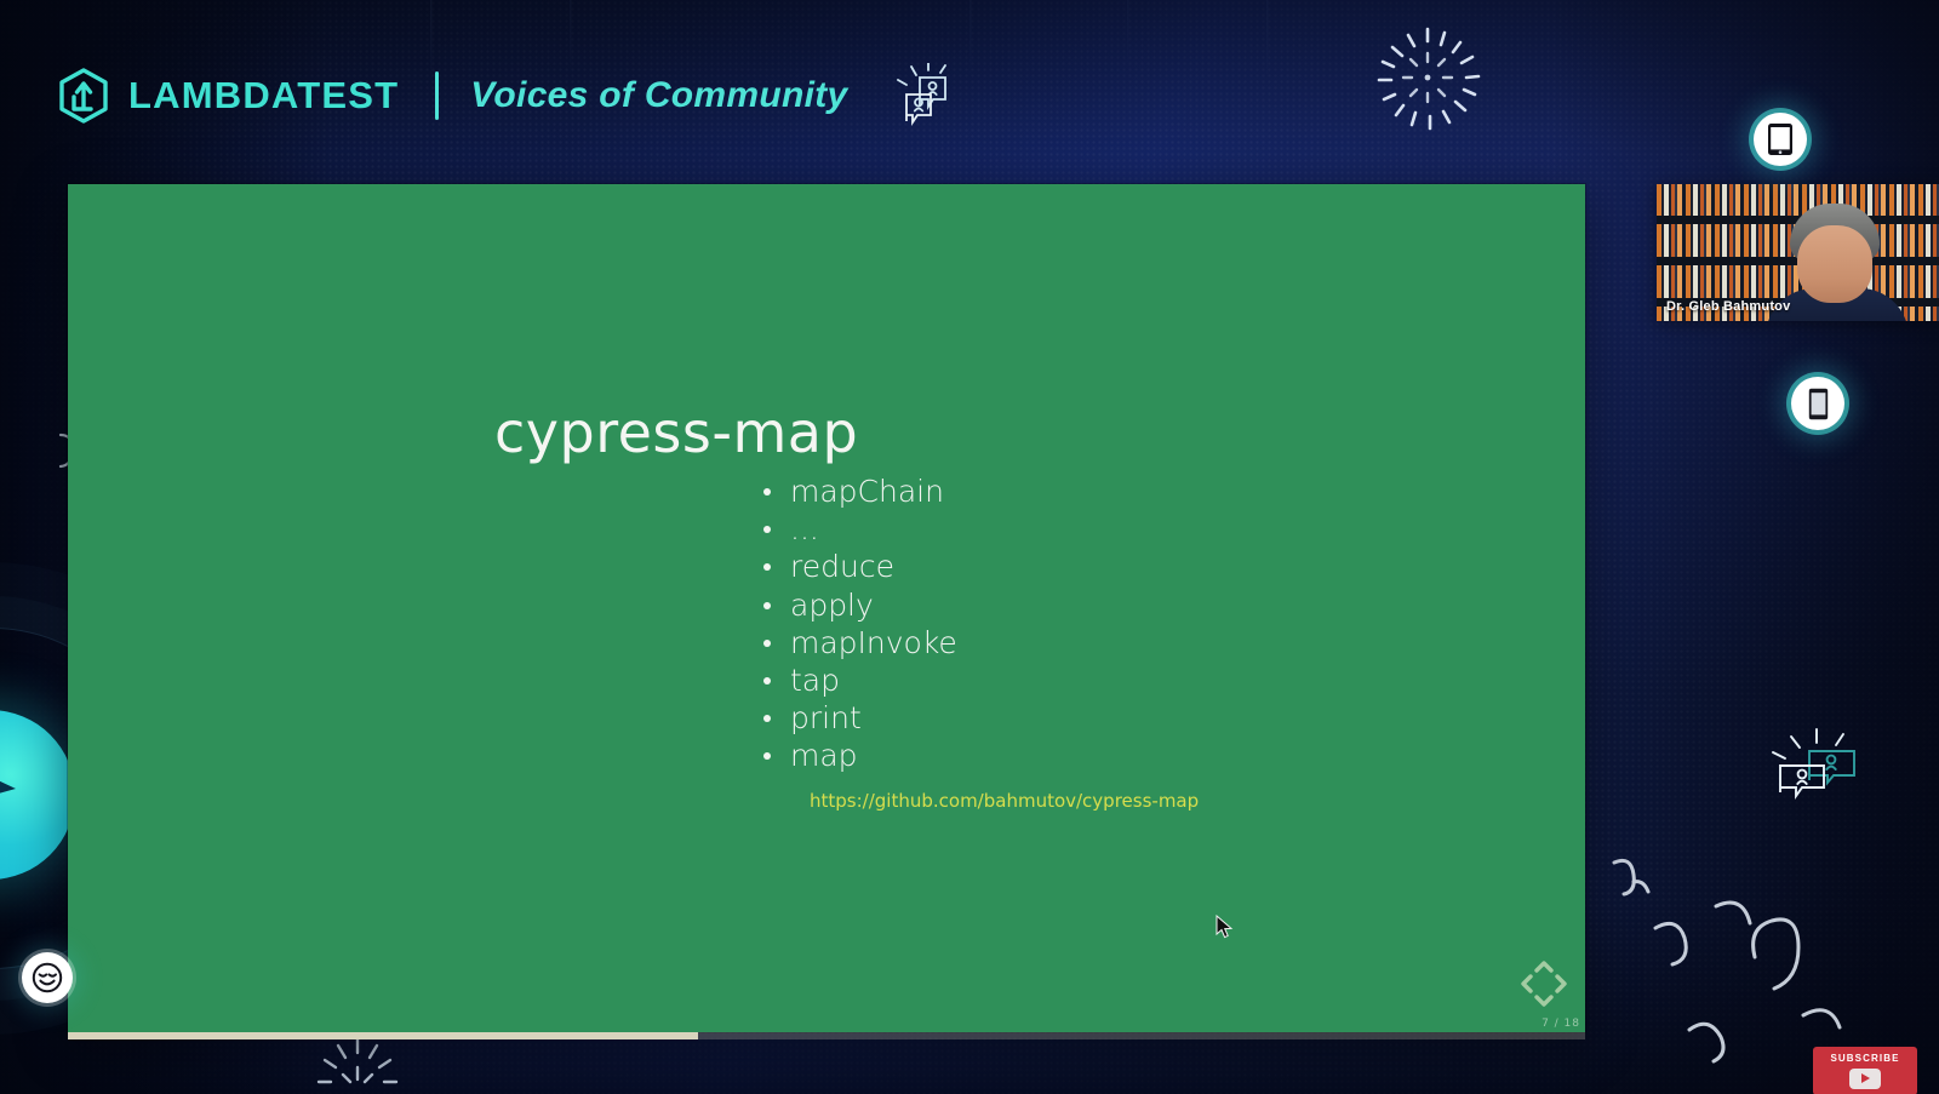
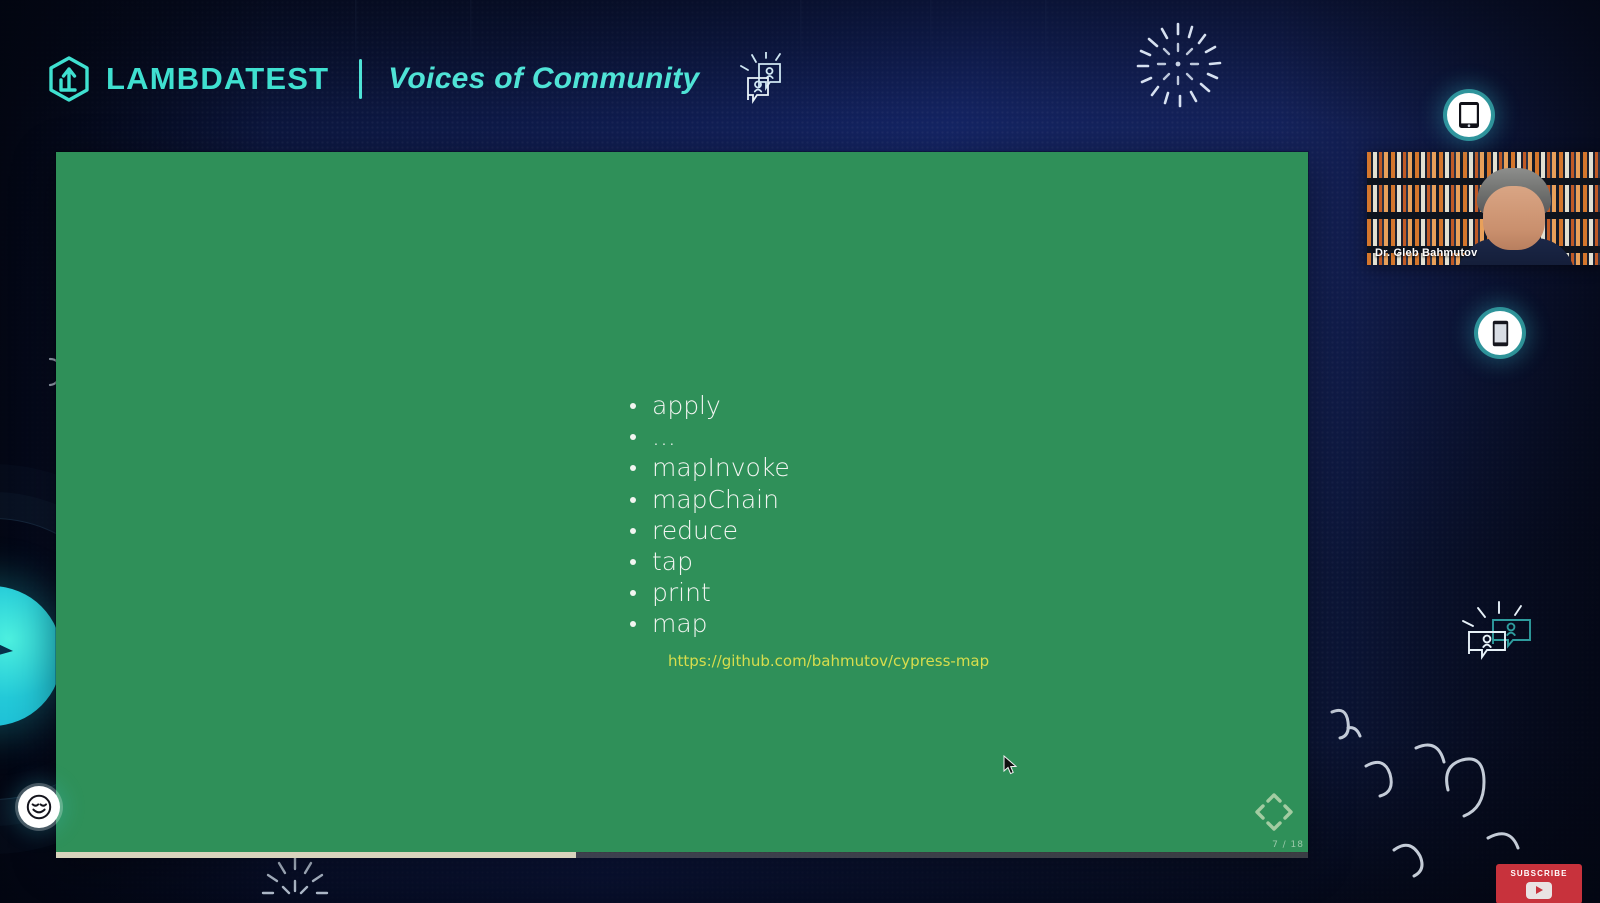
  LAMBDATEST
  Voices of Community
- cypress-map
- mapChain
+ apply
  ...
- reduce
+ mapInvoke
- apply
+ mapChain
- mapInvoke
+ reduce
  tap
  print
  map
  https://github.com/bahmutov/cypress-map
  7 / 18
  Dr. Gleb Bahmutov
  SUBSCRIBE
